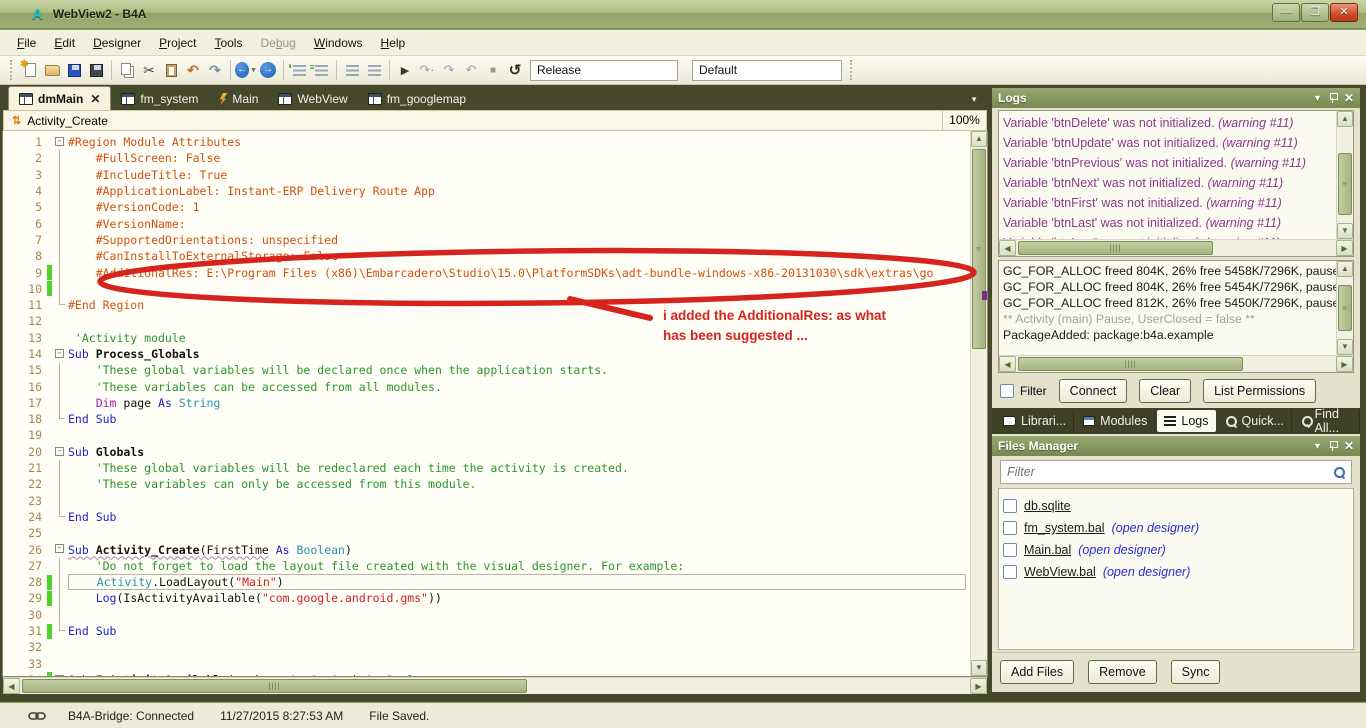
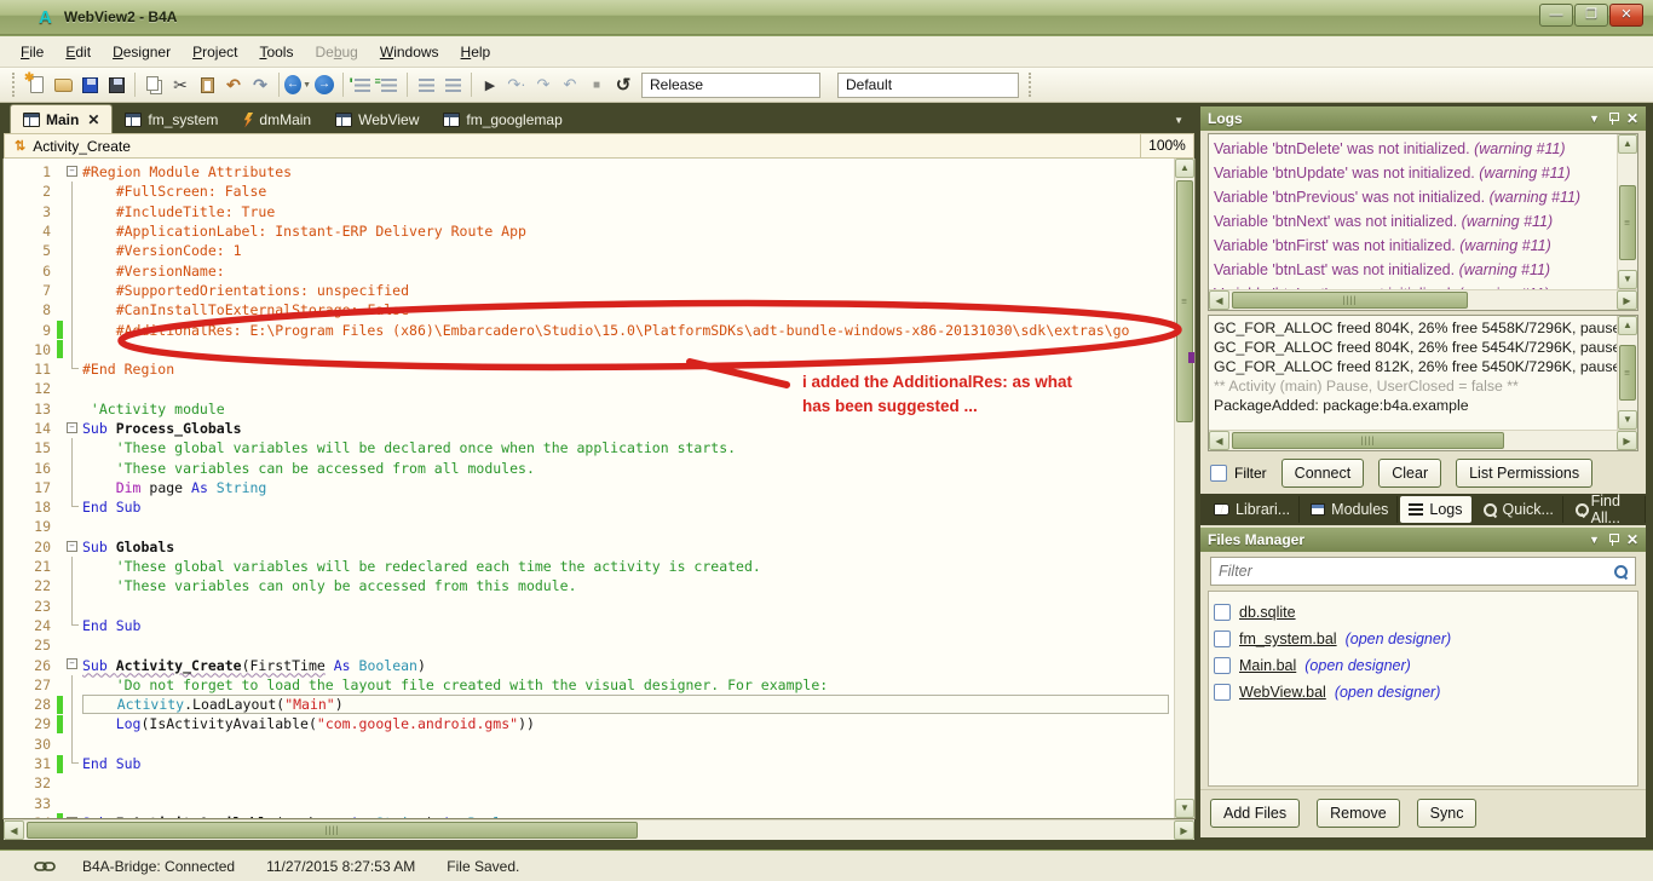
  A
  WebView2 - B4A
  —
  ❐
  ✕
  File
  Edit
  Designer
  Project
  Tools
  Debug
  Windows
  Help
  ✱
  ✂
  ↶
  ↷
  ←
  →
  ▶
  ↷·
  ↷
  ↶
  ■
  ↺
  Release
  Default
- dmMain
+ Main
  ✕
  fm_system
- Main
+ dmMain
  WebView
  fm_googlemap
  ▼
  ⇅
  Activity_Create
  100%
  1
  −
  #Region Module Attributes
  2
  #FullScreen: False
  3
  #IncludeTitle: True
  4
  #ApplicationLabel: Instant-ERP Delivery Route App
  5
  #VersionCode: 1
  6
  #VersionName:
  7
  #SupportedOrientations: unspecified
  8
  #CanInstallToExternalStora
  9
  #AonalRes: E:\Program Files (x86)\Embarcadero\Studio\15.0\PlatformSDKs\adt-bundle-windows-x86-20131030\sdk\extras\go
  10
  11
  #End Region
  12
  13
  'Activity module
  14
  −
  Sub Process_Globals
  15
  'These global variables will be declared once when the application starts.
  16
  'These variables can be accessed from all modules.
  17
  Dim page As String
  18
  End Sub
  19
  20
  −
  Sub Globals
  21
  'These global variables will be redeclared each time the activity is created.
  22
  'These variables can only be accessed from this module.
  23
  24
  End Sub
  25
  26
  −
  Sub Activity_Create(FirstTime As Boolean)
  27
  'Do not forget to load the layout file created with the visual designer. For example:
  28
  Activity.LoadLayout("Main")
  29
  Log(IsActivityAvailable("com.google.android.gms"))
  30
  31
  End Sub
  32
  33
  ▲
  ≡
  ▼
  ◀
  ||||
  ▶
  Logs
  ▼
  ✕
  Variable 'btnDelete' was not initialized. (warning #11)
  Variable 'btnUpdate' was not initialized. (warning #11)
  Variable 'btnPrevious' was not initialized. (warning #11)
  Variable 'btnNext' was not initialized. (warning #11)
  Variable 'btnFirst' was not initialized. (warning #11)
  Variable 'btnLast' was not initialized. (warning #11)
  ▲
  ≡
  ▼
  ◀
  ||||
  ▶
  GC_FOR_ALLOC freed 804K, 26% free 5458K/7296K, paus
  GC_FOR_ALLOC freed 804K, 26% free 5454K/7296K, paus
  GC_FOR_ALLOC freed 812K, 26% free 5450K/7296K, paus
  ** Activity (main) Pause, UserClosed = false **
  PackageAdded: package:b4a.example
  ▲
  ≡
  ▼
  ◀
  ||||
  ▶
  Filter
  Connect
  Clear
  List Permissions
  Librari...
  Modules
  Logs
  Quick...
  Find All...
  Files Manager
  ▼
  ✕
  Filter
  db.sqlite
  fm_system.bal
  (open designer)
  Main.bal
  (open designer)
  WebView.bal
  (open designer)
  Add Files
  Remove
  Sync
  B4A-Bridge: Connected
  11/27/2015 8:27:53 AM
  File Saved.
  i added the AdditionalRes: as what
  has been suggested ...
